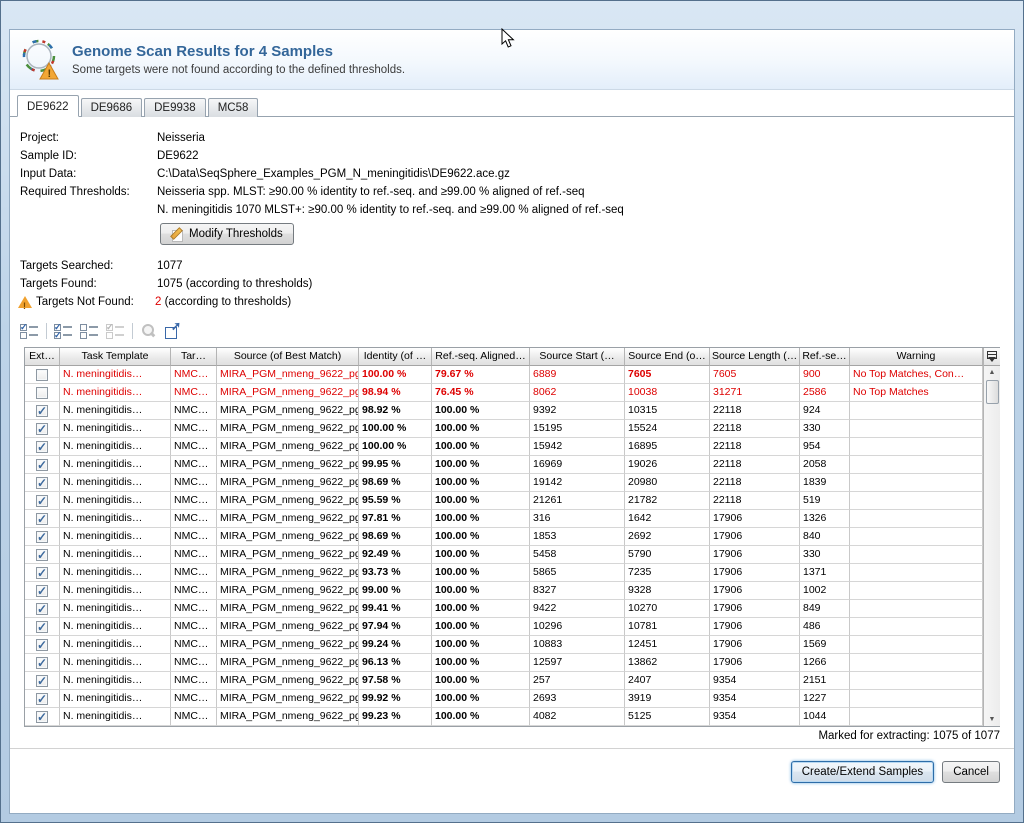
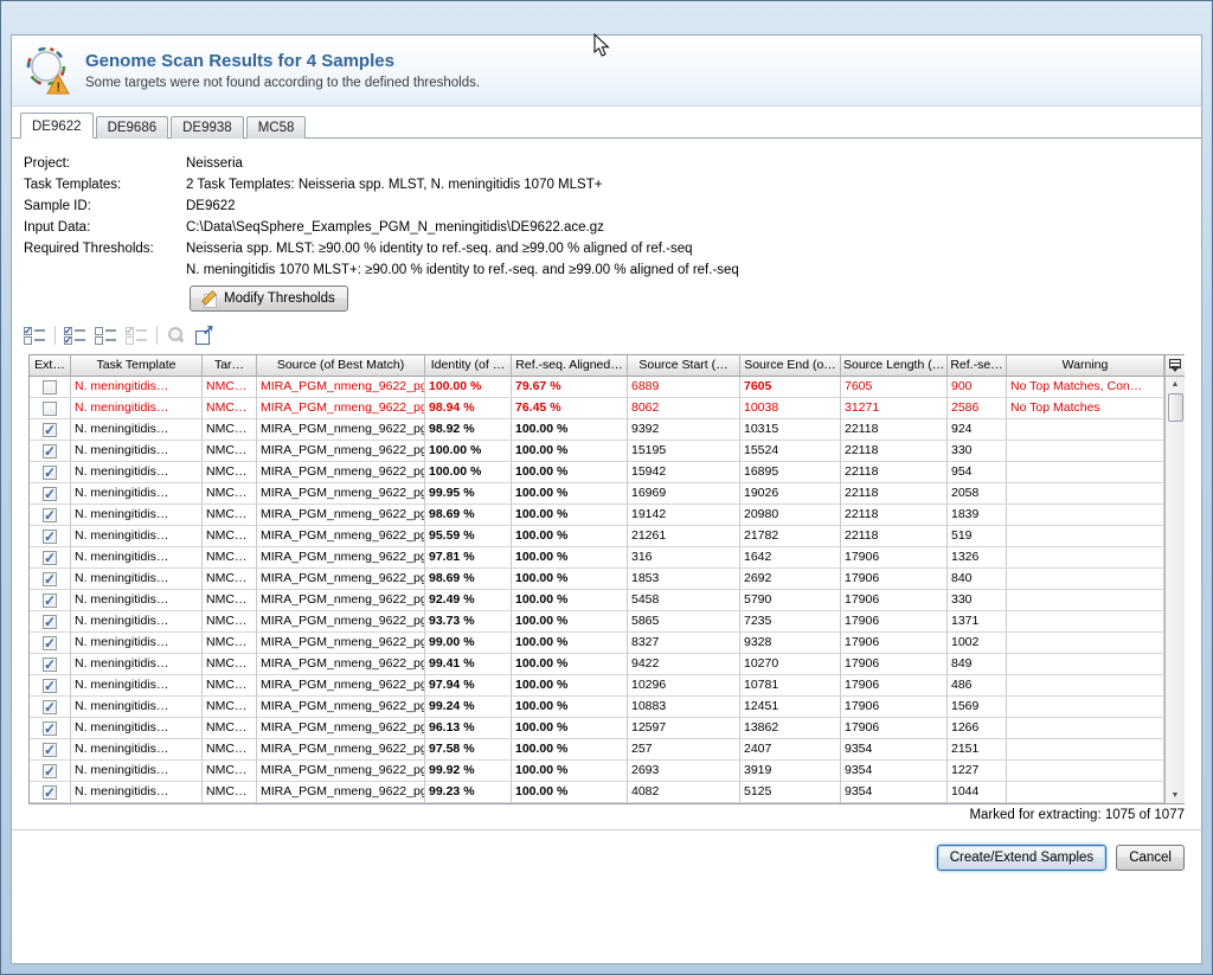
  !
  Genome Scan Results for 4 Samples
  Some targets were not found according to the defined thresholds.
  DE9622
  DE9686
  DE9938
  MC58
  Project:
  Neisseria
+ Task Templates:
+ 2 Task Templates: Neisseria spp. MLST, N. meningitidis 1070 MLST+
  Sample ID:
  DE9622
  Input Data:
  C:\Data\SeqSphere_Examples_PGM_N_meningitidis\DE9622.ace.gz
  Required Thresholds:
  Neisseria spp. MLST: ≥90.00 % identity to ref.-seq. and ≥99.00 % aligned of ref.-seq
  N. meningitidis 1070 MLST+: ≥90.00 % identity to ref.-seq. and ≥99.00 % aligned of ref.-seq
  Modify Thresholds
- Targets Searched:
- 1077
- Targets Found:
- 1075 (according to thresholds)
- Targets Not Found:
- 2 (according to thresholds)
  Ext…
  Task Template
  Tar…
  Source (of Best Match)
  Identity (of …
  Ref.-seq. Aligned…
  Source Start (…
  Source End (o…
  Source Length (…
  Ref.-se…
  Warning
  N. meningitidis…
  NMC…
  MIRA_PGM_nmeng_9622_pg
  100.00 %
  79.67 %
  6889
  7605
  7605
  900
  No Top Matches, Con…
  N. meningitidis…
  NMC…
  MIRA_PGM_nmeng_9622_pg
  98.94 %
  76.45 %
  8062
  10038
  31271
  2586
  No Top Matches
  N. meningitidis…
  NMC…
  MIRA_PGM_nmeng_9622_pg
  98.92 %
  100.00 %
  9392
  10315
  22118
  924
  N. meningitidis…
  NMC…
  MIRA_PGM_nmeng_9622_pg
  100.00 %
  100.00 %
  15195
  15524
  22118
  330
  N. meningitidis…
  NMC…
  MIRA_PGM_nmeng_9622_pg
  100.00 %
  100.00 %
  15942
  16895
  22118
  954
  N. meningitidis…
  NMC…
  MIRA_PGM_nmeng_9622_pg
  99.95 %
  100.00 %
  16969
  19026
  22118
  2058
  N. meningitidis…
  NMC…
  MIRA_PGM_nmeng_9622_pg
  98.69 %
  100.00 %
  19142
  20980
  22118
  1839
  N. meningitidis…
  NMC…
  MIRA_PGM_nmeng_9622_pg
  95.59 %
  100.00 %
  21261
  21782
  22118
  519
  N. meningitidis…
  NMC…
  MIRA_PGM_nmeng_9622_pg
  97.81 %
  100.00 %
  316
  1642
  17906
  1326
  N. meningitidis…
  NMC…
  MIRA_PGM_nmeng_9622_pg
  98.69 %
  100.00 %
  1853
  2692
  17906
  840
  N. meningitidis…
  NMC…
  MIRA_PGM_nmeng_9622_pg
  92.49 %
  100.00 %
  5458
  5790
  17906
  330
  N. meningitidis…
  NMC…
  MIRA_PGM_nmeng_9622_pg
  93.73 %
  100.00 %
  5865
  7235
  17906
  1371
  N. meningitidis…
  NMC…
  MIRA_PGM_nmeng_9622_pg
  99.00 %
  100.00 %
  8327
  9328
  17906
  1002
  N. meningitidis…
  NMC…
  MIRA_PGM_nmeng_9622_pg
  99.41 %
  100.00 %
  9422
  10270
  17906
  849
  N. meningitidis…
  NMC…
  MIRA_PGM_nmeng_9622_pg
  97.94 %
  100.00 %
  10296
  10781
  17906
  486
  N. meningitidis…
  NMC…
  MIRA_PGM_nmeng_9622_pg
  99.24 %
  100.00 %
  10883
  12451
  17906
  1569
  N. meningitidis…
  NMC…
  MIRA_PGM_nmeng_9622_pg
  96.13 %
  100.00 %
  12597
  13862
  17906
  1266
  N. meningitidis…
  NMC…
  MIRA_PGM_nmeng_9622_pg
  97.58 %
  100.00 %
  257
  2407
  9354
  2151
  N. meningitidis…
  NMC…
  MIRA_PGM_nmeng_9622_pg
  99.92 %
  100.00 %
  2693
  3919
  9354
  1227
  N. meningitidis…
  NMC…
  MIRA_PGM_nmeng_9622_pg
  99.23 %
  100.00 %
  4082
  5125
  9354
  1044
  Marked for extracting: 1075 of 1077
  Create/Extend Samples
  Cancel
